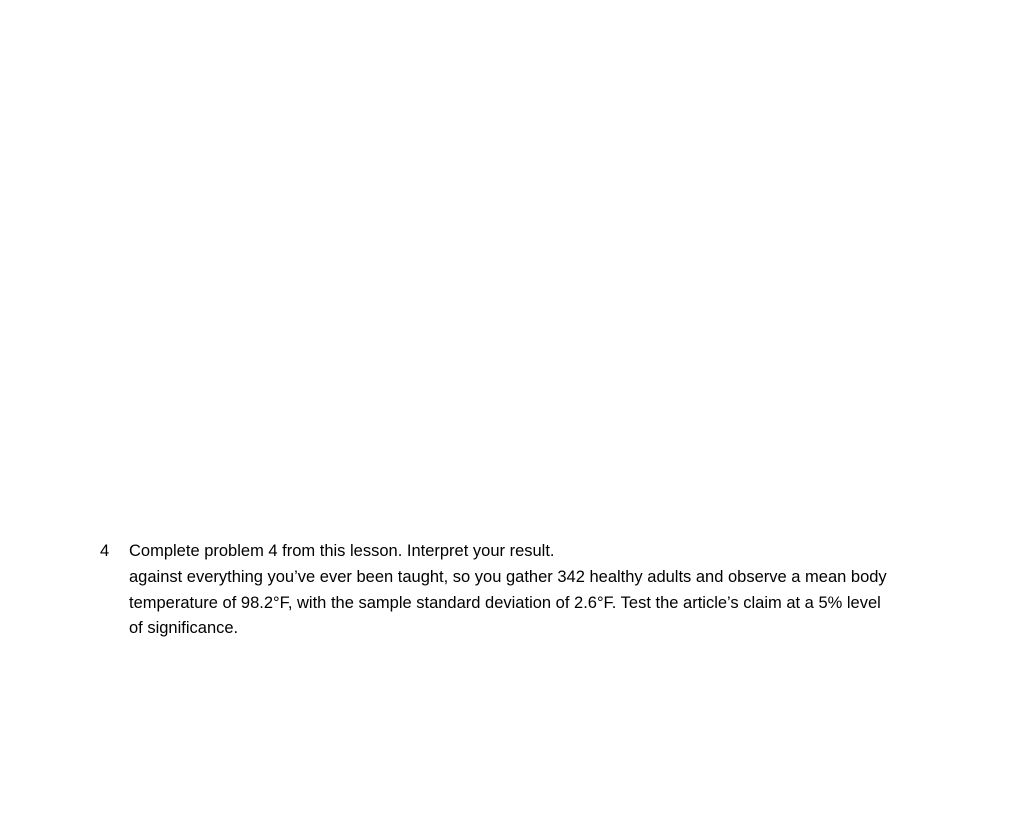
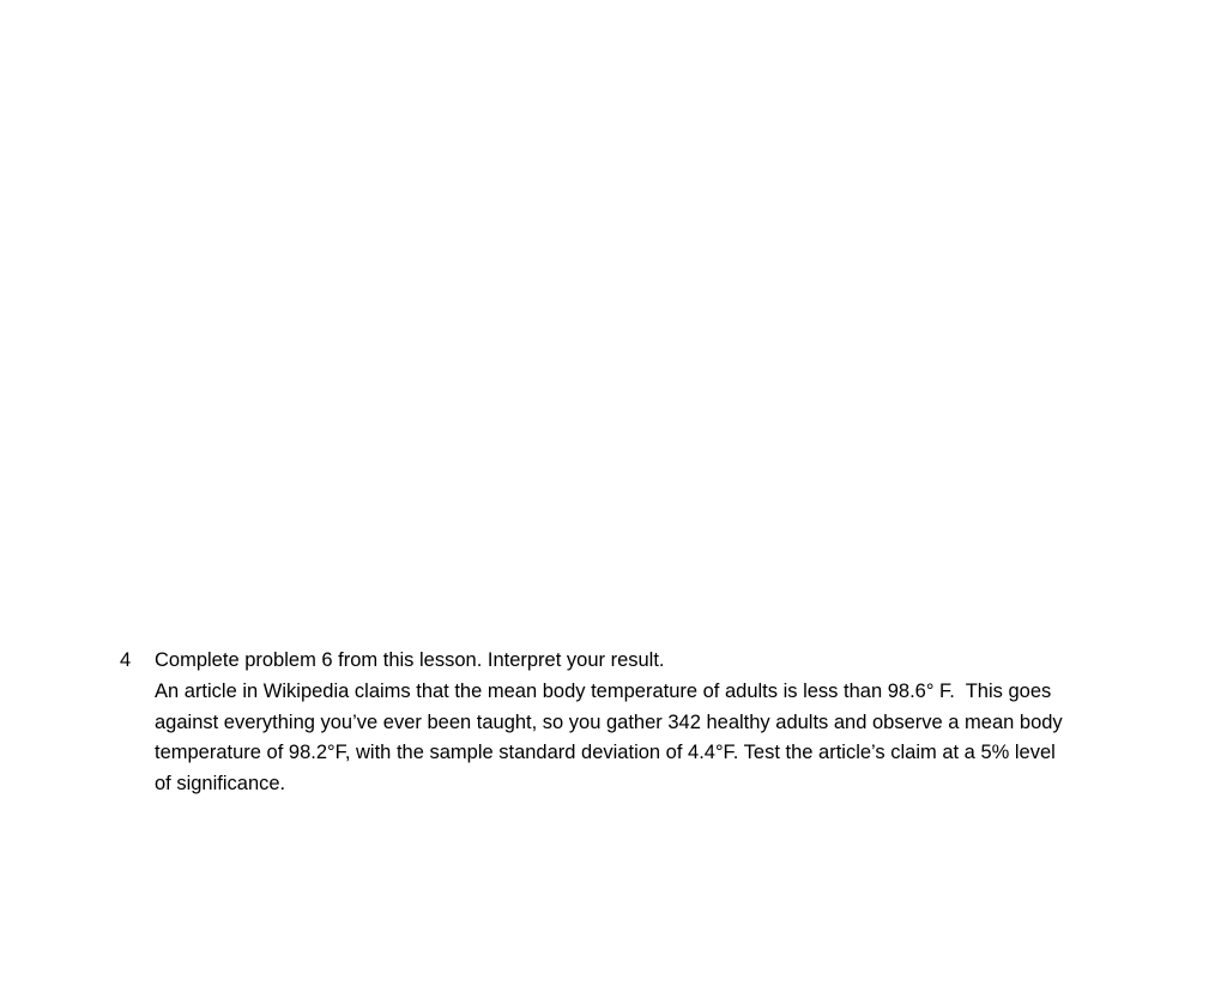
  4
- Complete problem 4 from this lesson. Interpret your result.
+ Complete problem 6 from this lesson. Interpret your result.
+ An article in Wikipedia claims that the mean body temperature of adults is less than 98.6° F. This goes
  against everything you’ve ever been taught, so you gather 342 healthy adults and observe a mean body
- temperature of 98.2°F, with the sample standard deviation of 2.6°F. Test the article’s claim at a 5% level
+ temperature of 98.2°F, with the sample standard deviation of 4.4°F. Test the article’s claim at a 5% level
  of significance.
